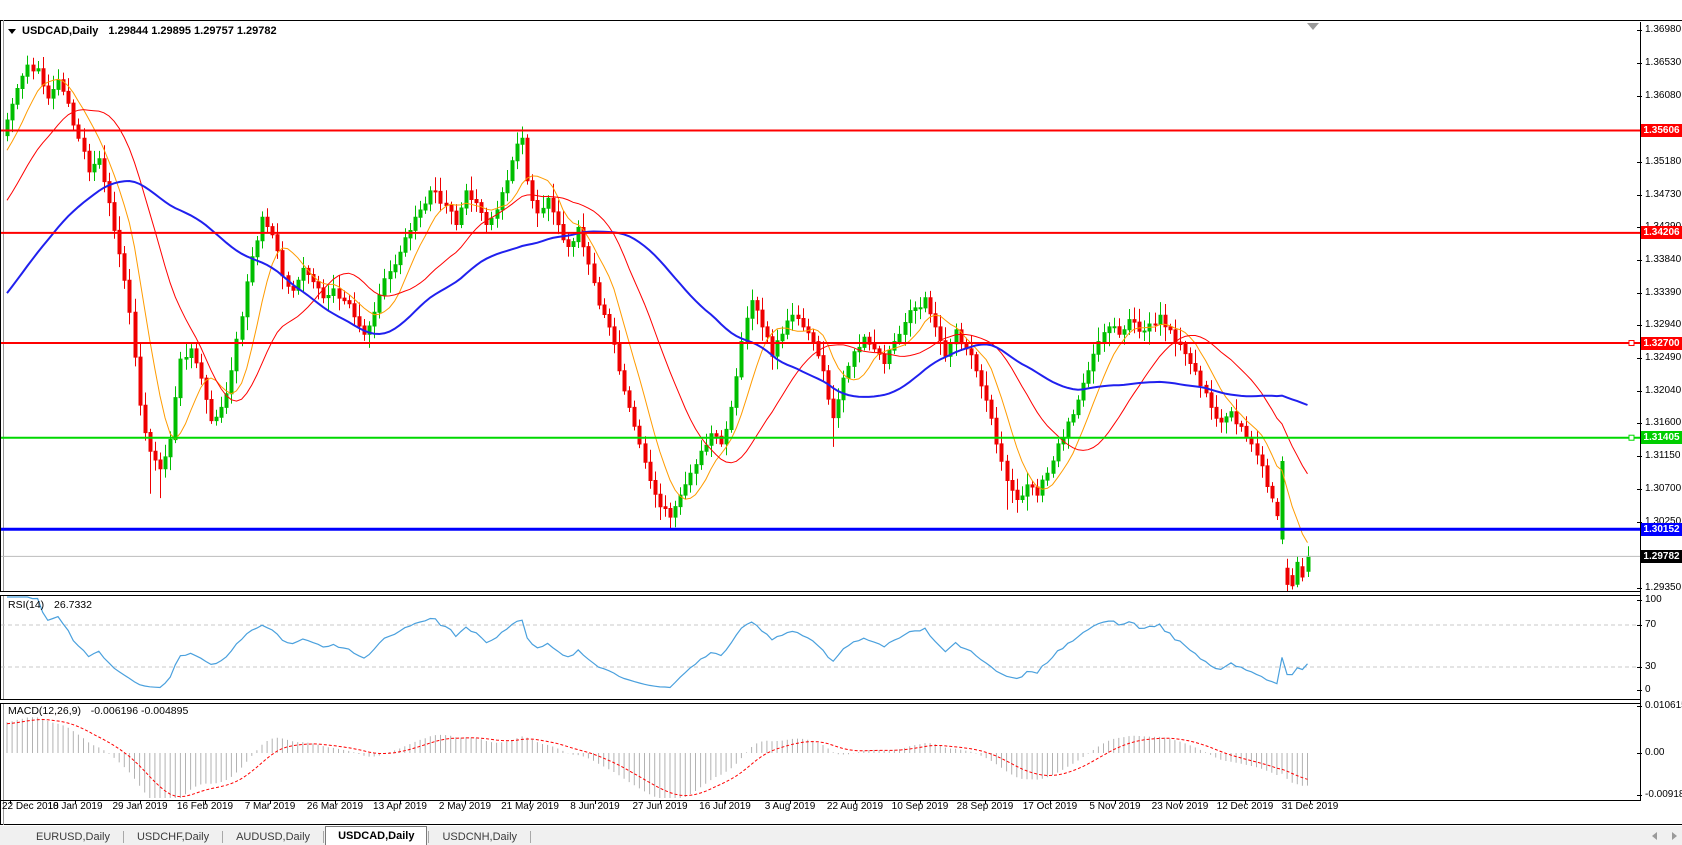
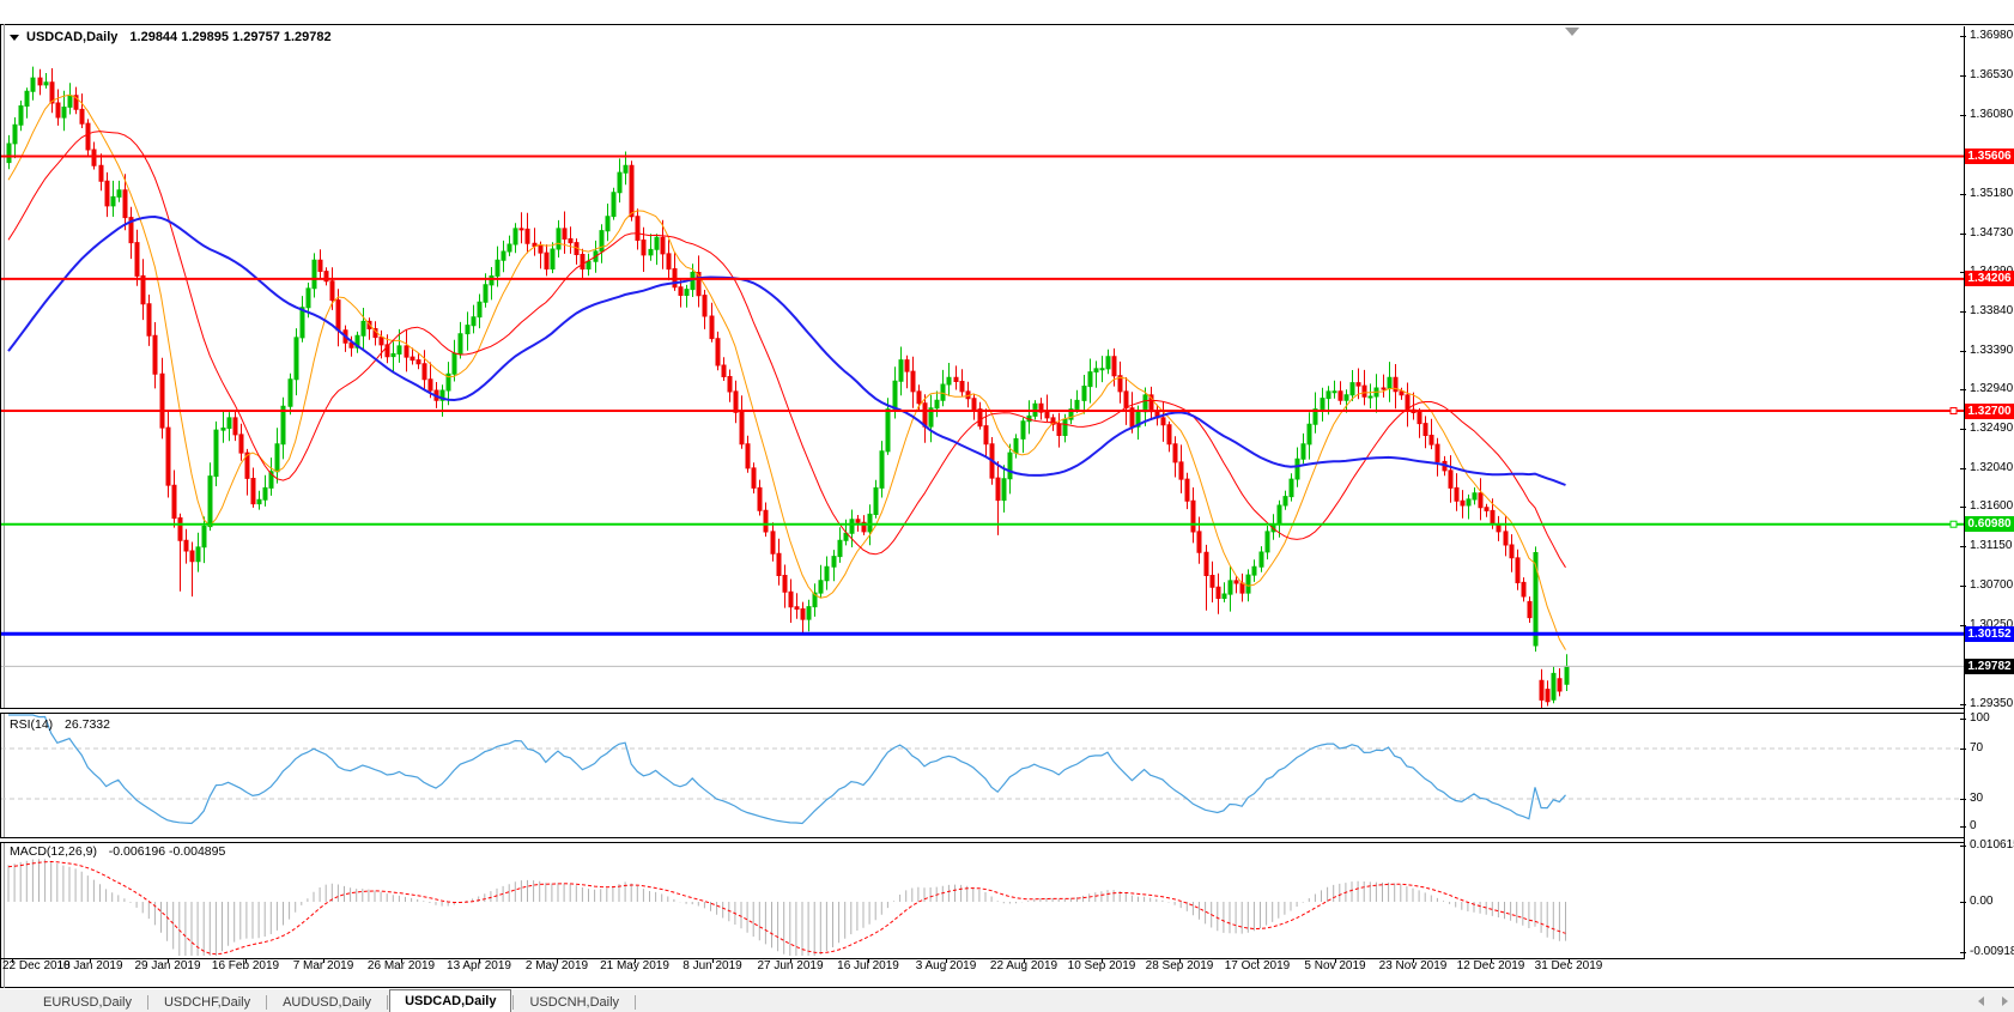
  USDCAD,Daily
  1.29844 1.29895 1.29757 1.29782
  RSI(14) 26.7332
  MACD(12,26,9) -0.006196 -0.004895
  1.36980
  1.36530
  1.36080
  1.35180
  1.34730
  1.33840
  1.33390
  1.32940
  1.32490
  1.32040
  1.31600
  1.31150
  1.30700
  1.30250
  1.29350
  1.35606
  1.34206
  1.32700
- 1.31405
+ 0.60980
  1.30152
  1.29782
  100
  70
  30
  0
  0.01061
  0.00
  -0.0091
  22 Dec 2018
  10 Jan 2019
  29 Jan 2019
  16 Feb 2019
  7 Mar 2019
  26 Mar 2019
  13 Apr 2019
  2 May 2019
  21 May 2019
  8 Jun 2019
  27 Jun 2019
  16 Jul 2019
  3 Aug 2019
  22 Aug 2019
  10 Sep 2019
  28 Sep 2019
  17 Oct 2019
  5 Nov 2019
  23 Nov 2019
  12 Dec 2019
  31 Dec 2019
  EURUSD,Daily
  USDCHF,Daily
  AUDUSD,Daily
  USDCAD,Daily
  USDCNH,Daily
